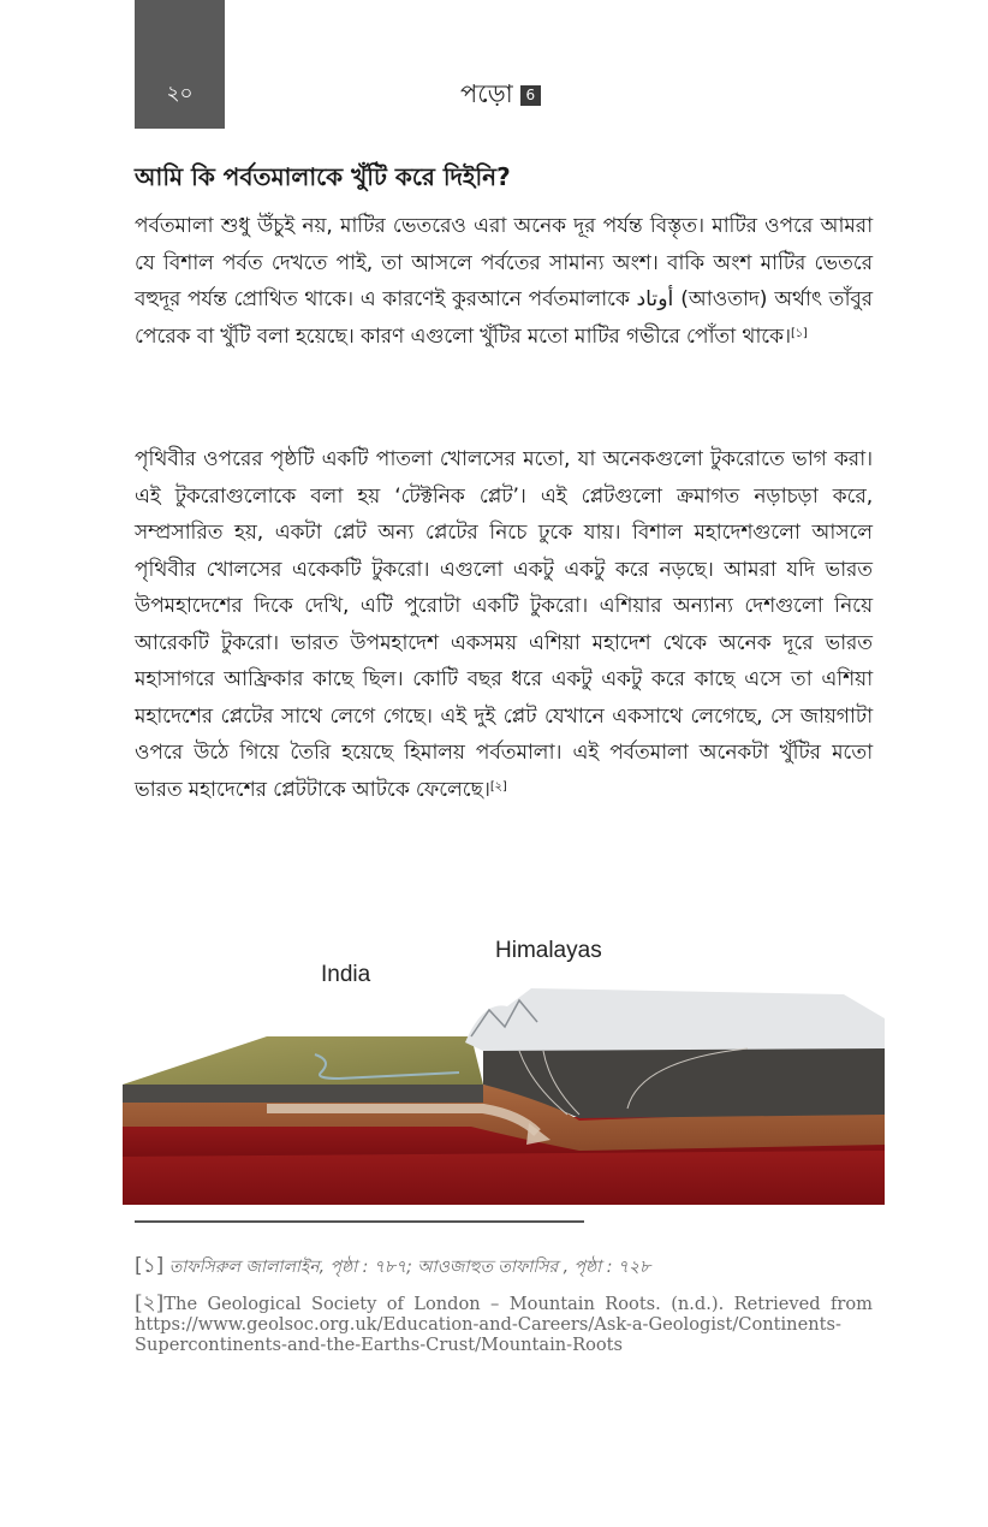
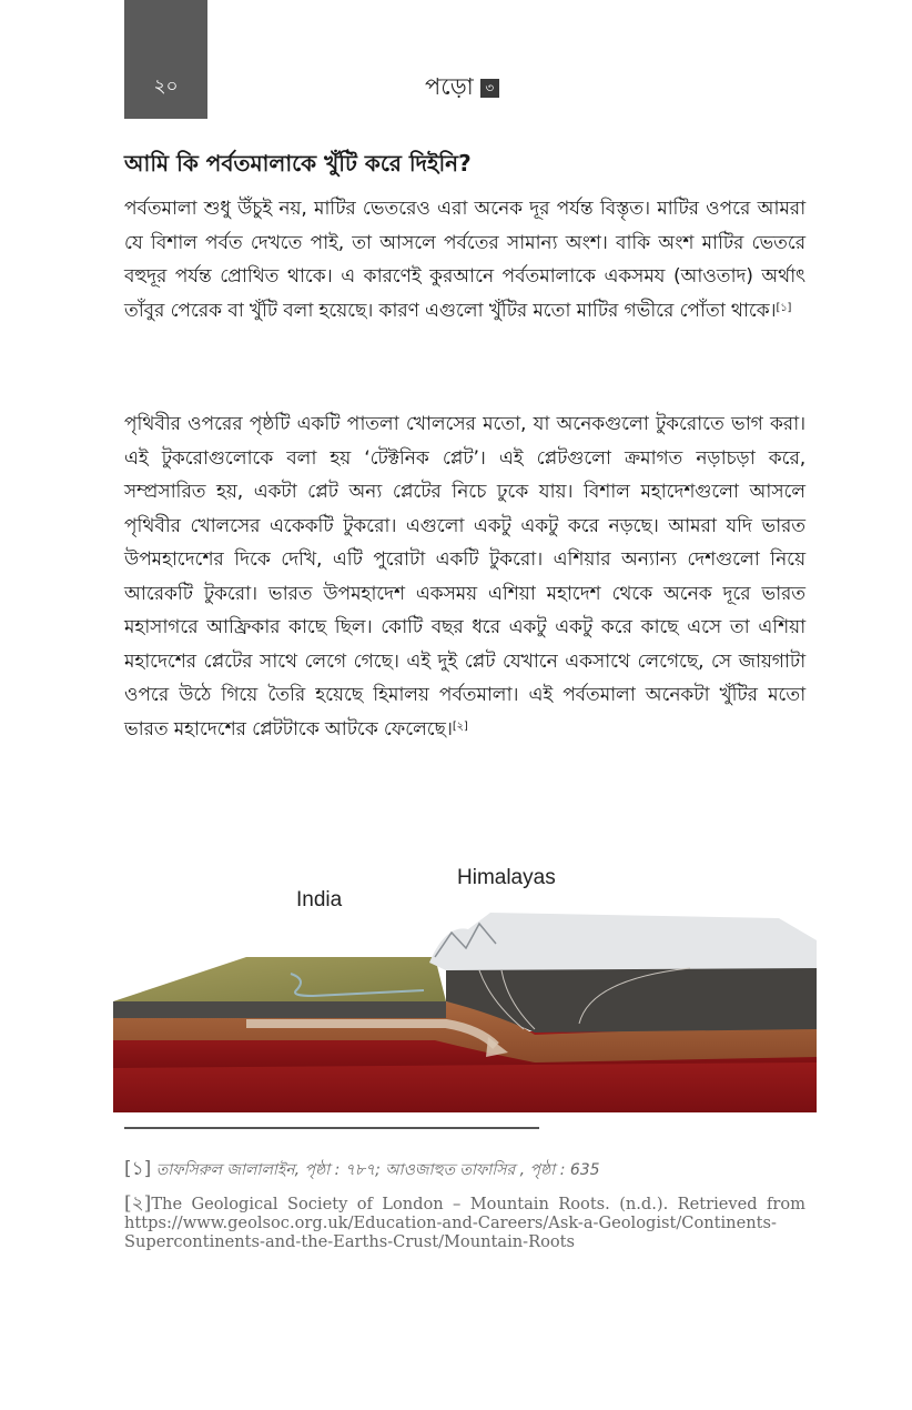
  ২০
  পড়ো
- 6
+ ৩
  আমি কি পর্বতমালাকে খুঁটি করে দিইনি?
- পর্বতমালা শুধু উঁচুই নয়, মাটির ভেতরেও এরা অনেক দূর পর্যন্ত বিস্তৃত। মাটির ওপরে আমরা যে বিশাল পর্বত দেখতে পাই, তা আসলে পর্বতের সামান্য অংশ। বাকি অংশ মাটির ভেতরে বহুদূর পর্যন্ত প্রোথিত থাকে। এ কারণেই কুরআনে পর্বতমালাকে أوتاد (আওতাদ) অর্থাৎ তাঁবুর পেরেক বা খুঁটি বলা হয়েছে। কারণ এগুলো খুঁটির মতো মাটির গভীরে পোঁতা থাকে।[১]
+ পর্বতমালা শুধু উঁচুই নয়, মাটির ভেতরেও এরা অনেক দূর পর্যন্ত বিস্তৃত। মাটির ওপরে আমরা যে বিশাল পর্বত দেখতে পাই, তা আসলে পর্বতের সামান্য অংশ। বাকি অংশ মাটির ভেতরে বহুদূর পর্যন্ত প্রোথিত থাকে। এ কারণেই কুরআনে পর্বতমালাকে একসময (আওতাদ) অর্থাৎ তাঁবুর পেরেক বা খুঁটি বলা হয়েছে। কারণ এগুলো খুঁটির মতো মাটির গভীরে পোঁতা থাকে।[১]
  পৃথিবীর ওপরের পৃষ্ঠটি একটি পাতলা খোলসের মতো, যা অনেকগুলো টুকরোতে ভাগ করা। এই টুকরোগুলোকে বলা হয় ‘টেক্টনিক প্লেট’। এই প্লেটগুলো ক্রমাগত নড়াচড়া করে, সম্প্রসারিত হয়, একটা প্লেট অন্য প্লেটের নিচে ঢুকে যায়। বিশাল মহাদেশগুলো আসলে পৃথিবীর খোলসের একেকটি টুকরো। এগুলো একটু একটু করে নড়ছে। আমরা যদি ভারত উপমহাদেশের দিকে দেখি, এটি পুরোটা একটি টুকরো। এশিয়ার অন্যান্য দেশগুলো নিয়ে আরেকটি টুকরো। ভারত উপমহাদেশ একসময় এশিয়া মহাদেশ থেকে অনেক দূরে ভারত মহাসাগরে আফ্রিকার কাছে ছিল। কোটি বছর ধরে একটু একটু করে কাছে এসে তা এশিয়া মহাদেশের প্লেটের সাথে লেগে গেছে। এই দুই প্লেট যেখানে একসাথে লেগেছে, সে জায়গাটা ওপরে উঠে গিয়ে তৈরি হয়েছে হিমালয় পর্বতমালা। এই পর্বতমালা অনেকটা খুঁটির মতো ভারত মহাদেশের প্লেটটাকে আটকে ফেলেছে।[২]
  India
  Himalayas
- [১] তাফসিরুল জালালাইন, পৃষ্ঠা : ৭৮৭; আওজাহুত তাফাসির , পৃষ্ঠা : ৭২৮
+ [১] তাফসিরুল জালালাইন, পৃষ্ঠা : ৭৮৭; আওজাহুত তাফাসির , পৃষ্ঠা : 635
  [২]The Geological Society of London – Mountain Roots. (n.d.). Retrieved from https://www.geolsoc.org.uk/Education-and-Careers/Ask-a-Geologist/Continents-Supercontinents-and-the-Earths-Crust/Mountain-Roots
